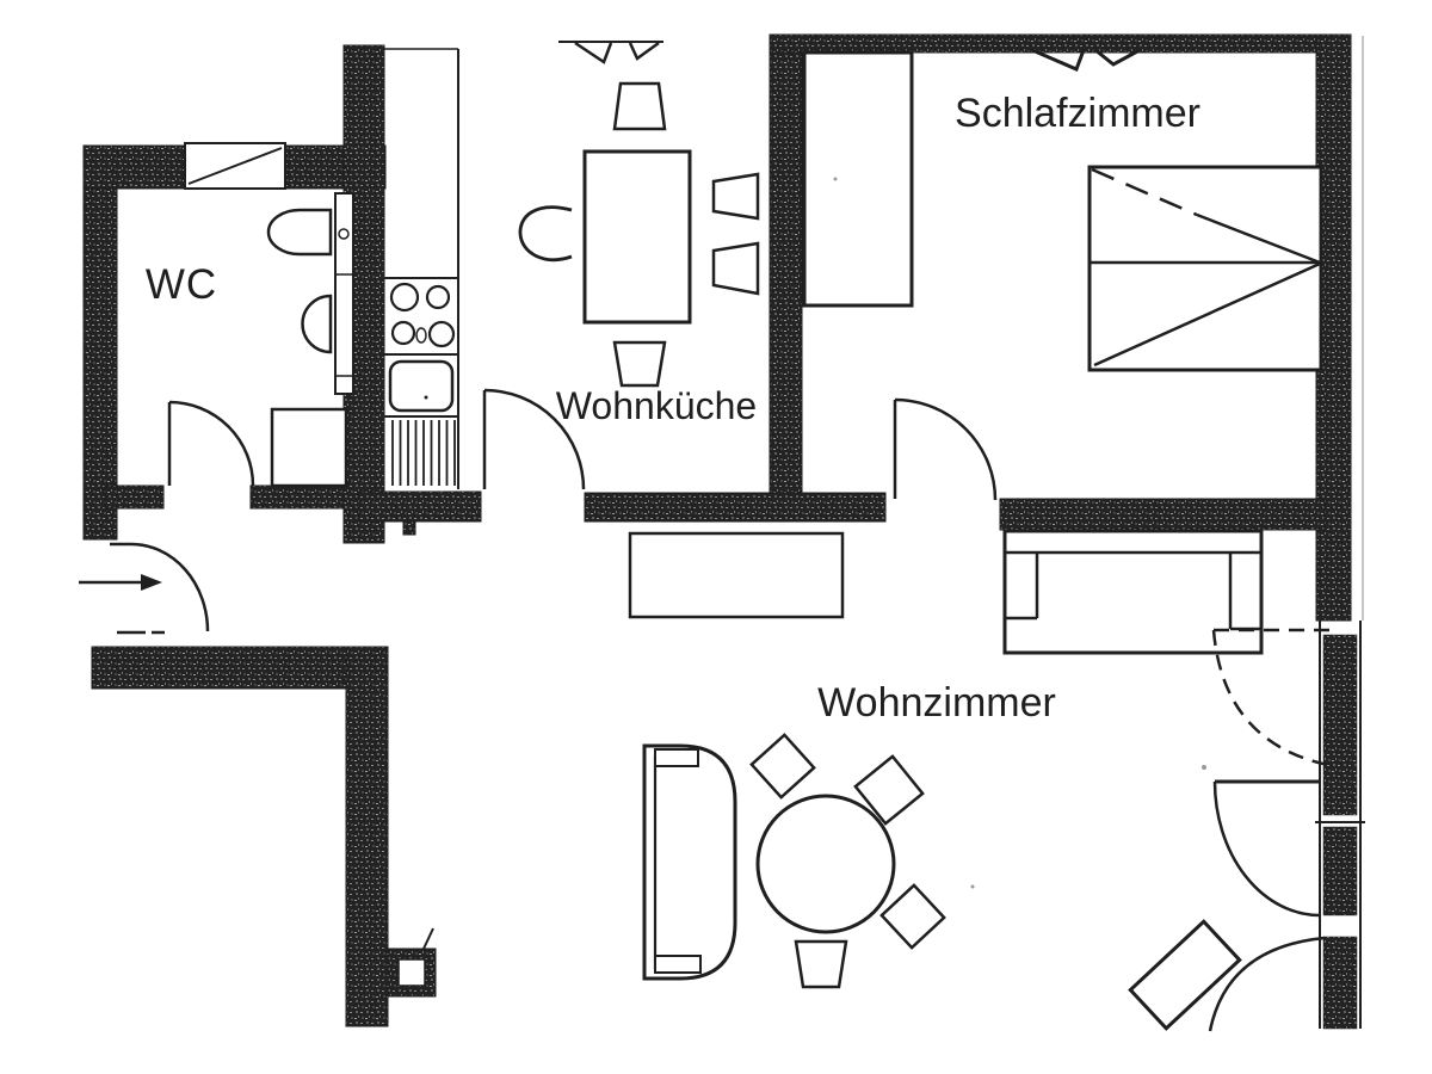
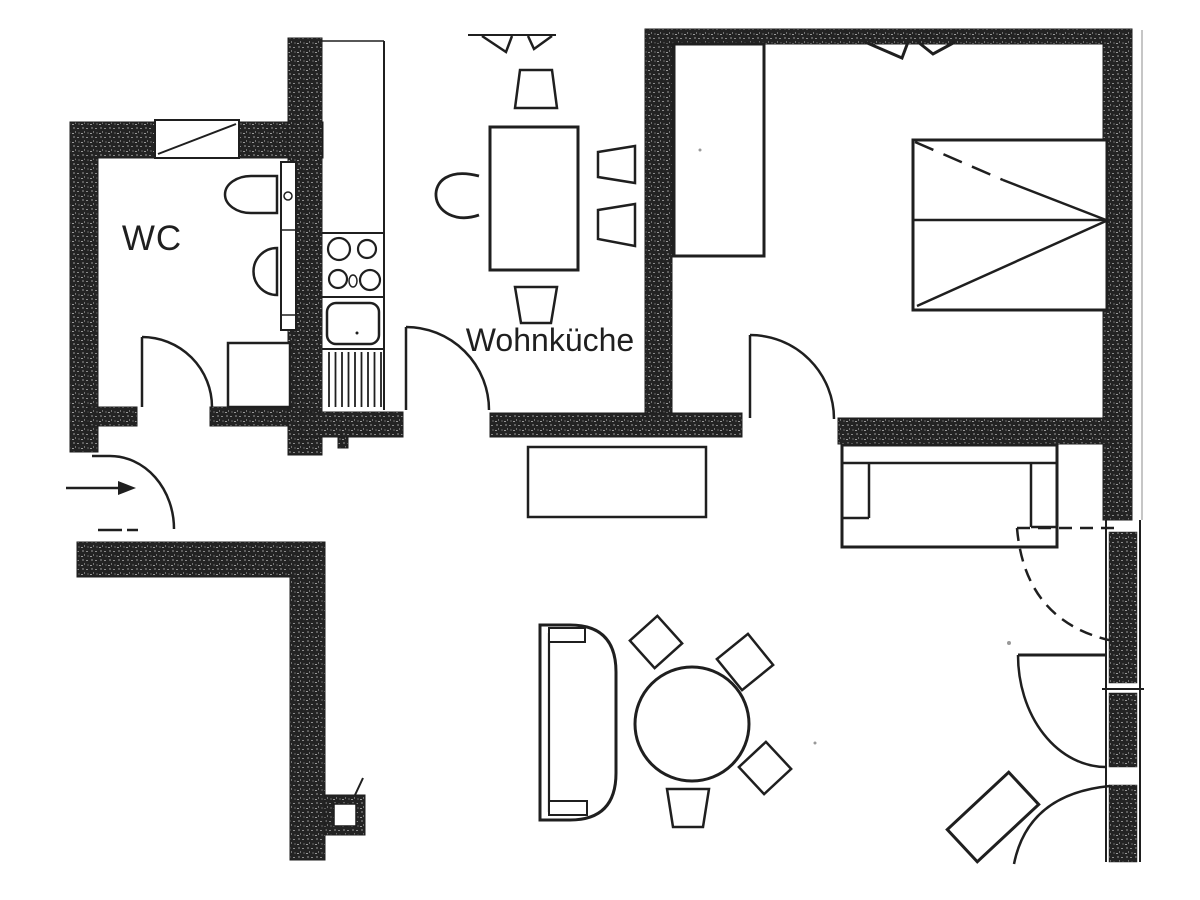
  WC
  Wohnküche
- Schlafzimmer
- Wohnzimmer
